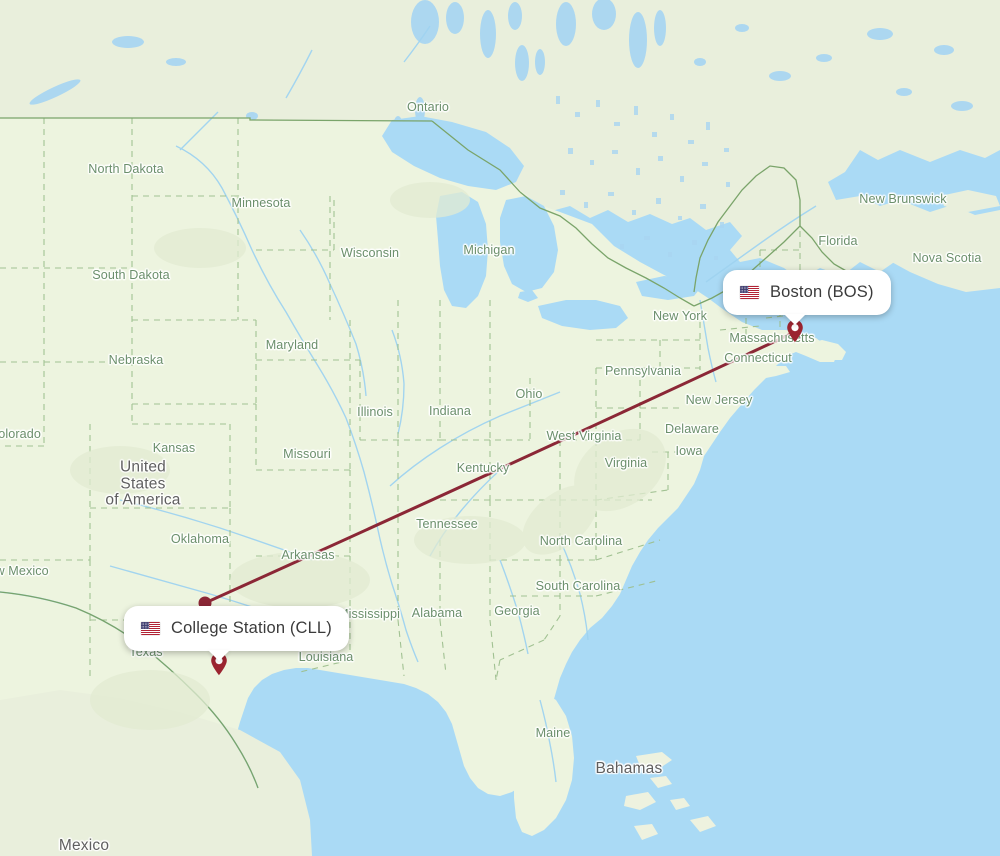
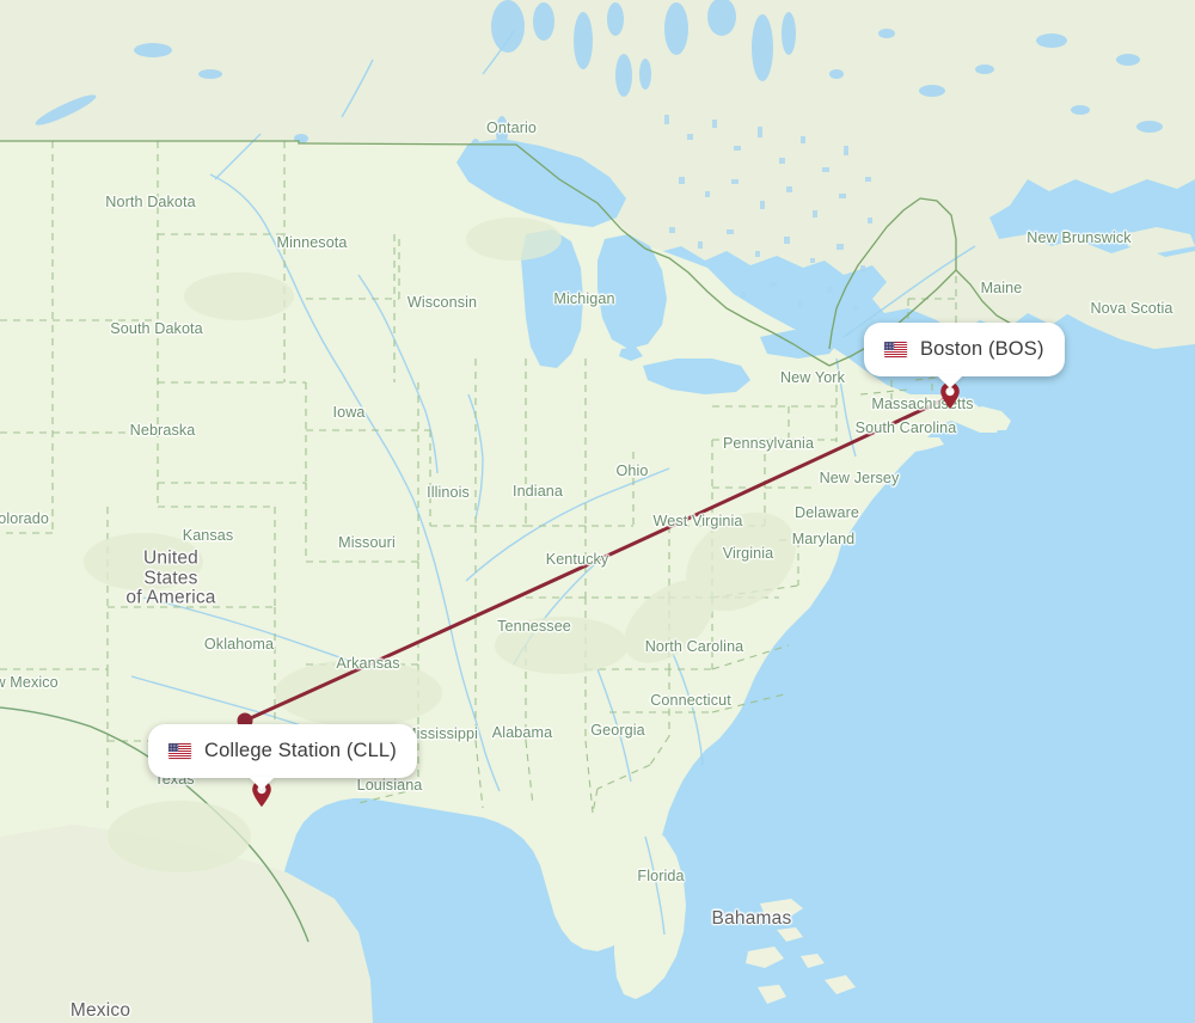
  Ontario
  North Dakota
  Minnesota
  New Brunswick
- Florida
+ Maine
  Wisconsin
  Michigan
  Nova Scotia
  South Dakota
  New York
  Massachustts
- Maryland
+ Iowa
  Nebraska
- Connecticut
+ South Carolina
  Pennsylvania
  Ohio
  Illinois
  Indiana
  New Jersey
  Delaware
  olorado
  West Virginia
  Kansas
- Iowa
+ Maryland
  Missouri
  Virginia
  Kentucky
  Tennessee
  Oklahoma
  North Carolina
  Arkansas
  w Mexico
- South Carolina
+ Connecticut
  ississippi
  Alabama
  Georgia
  Texas
  Louisiana
- Maine
+ Florida
  United
  States
  of America
  Bahamas
  Mexico
  Boston (BOS)
  College Station (CLL)
